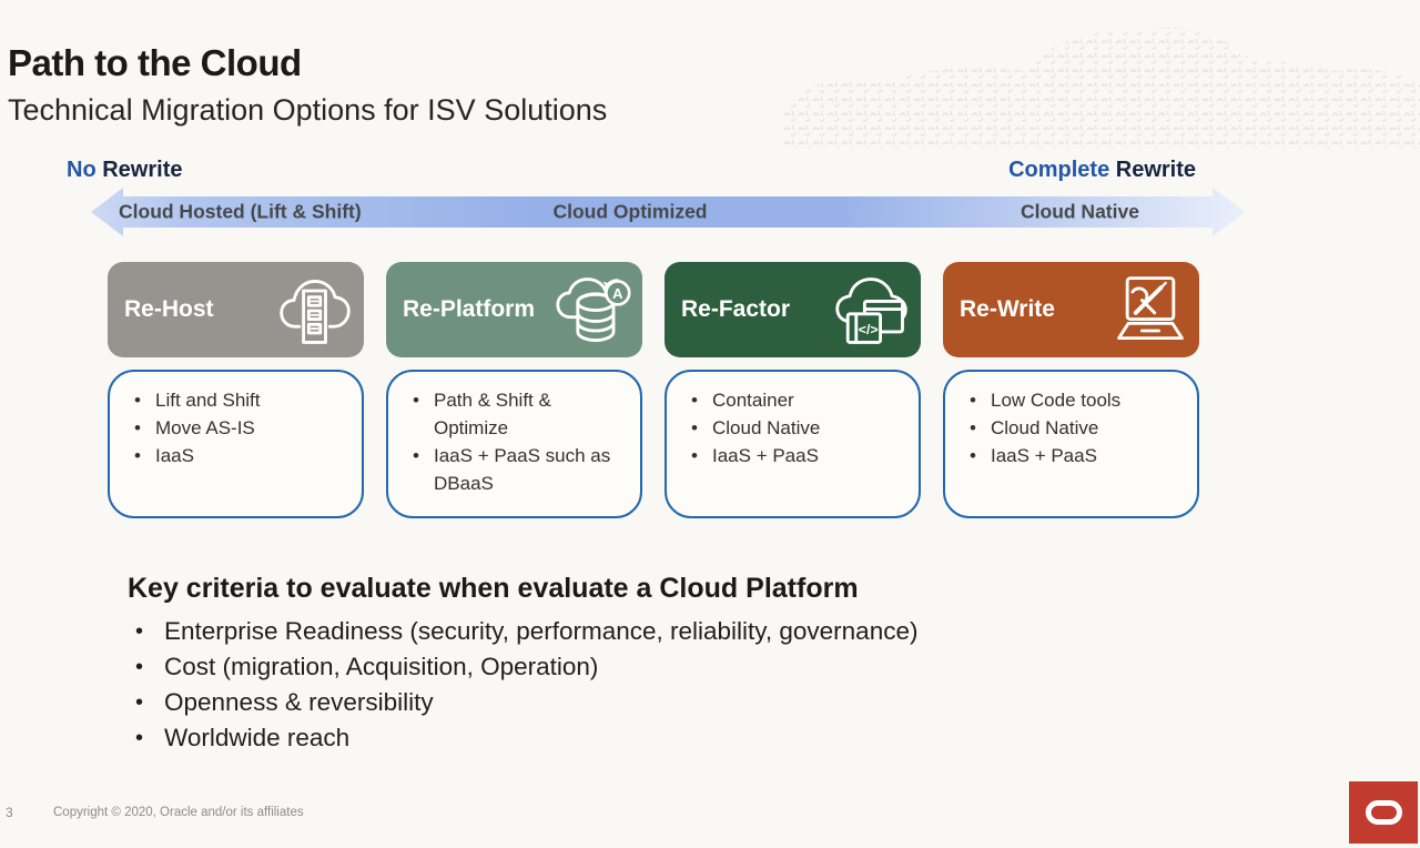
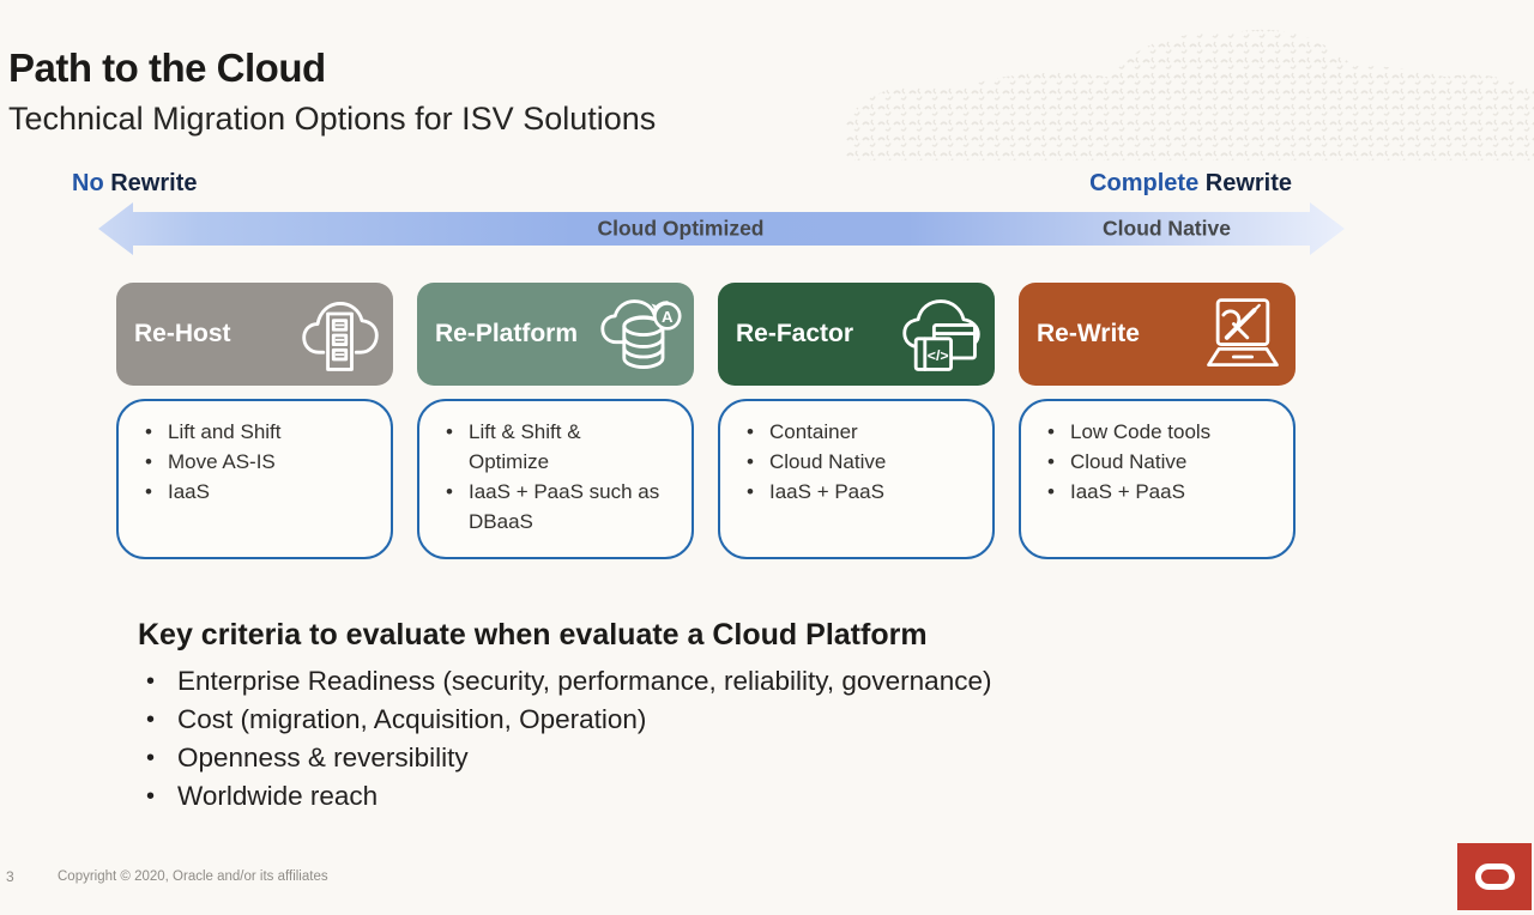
  Path to the Cloud
  Technical Migration Options for ISV Solutions
  No Rewrite
  Complete Rewrite
- Cloud Hosted (Lift & Shift)
  Cloud Optimized
  Cloud Native
  Re-Host
  Lift and Shift
  Move AS-IS
  IaaS
  Re-Platform
  A
- Path & Shift & Optimize
+ Lift & Shift & Optimize
  IaaS + PaaS such as DBaaS
  Re-Factor
  </>
  Container
  Cloud Native
  IaaS + PaaS
  Re-Write
  Low Code tools
  Cloud Native
  IaaS + PaaS
  Key criteria to evaluate when evaluate a Cloud Platform
  Enterprise Readiness (security, performance, reliability, governance)
  Cost (migration, Acquisition, Operation)
  Openness & reversibility
  Worldwide reach
  3
  Copyright © 2020, Oracle and/or its affiliates
